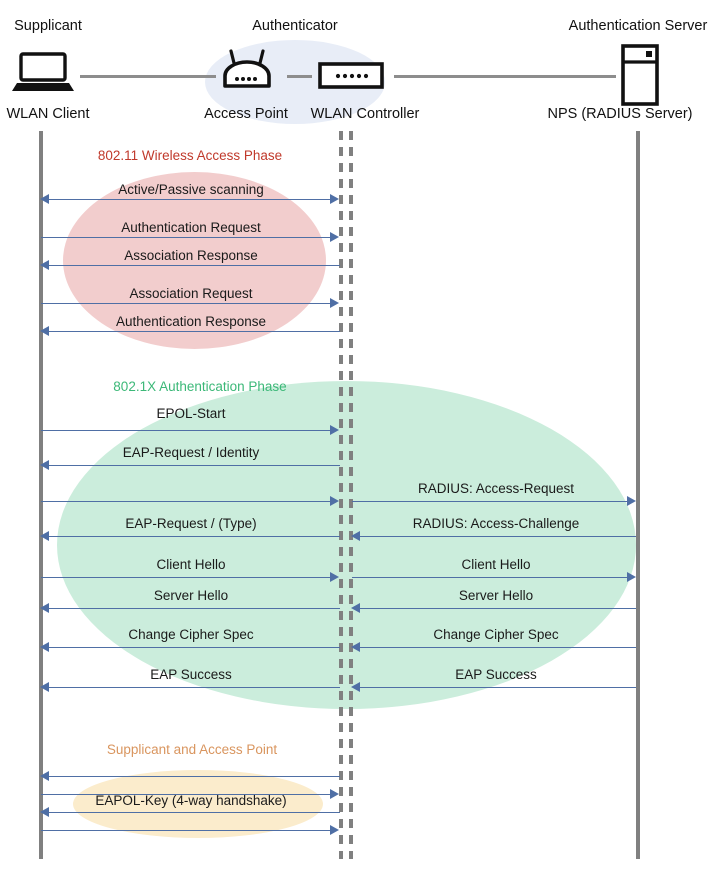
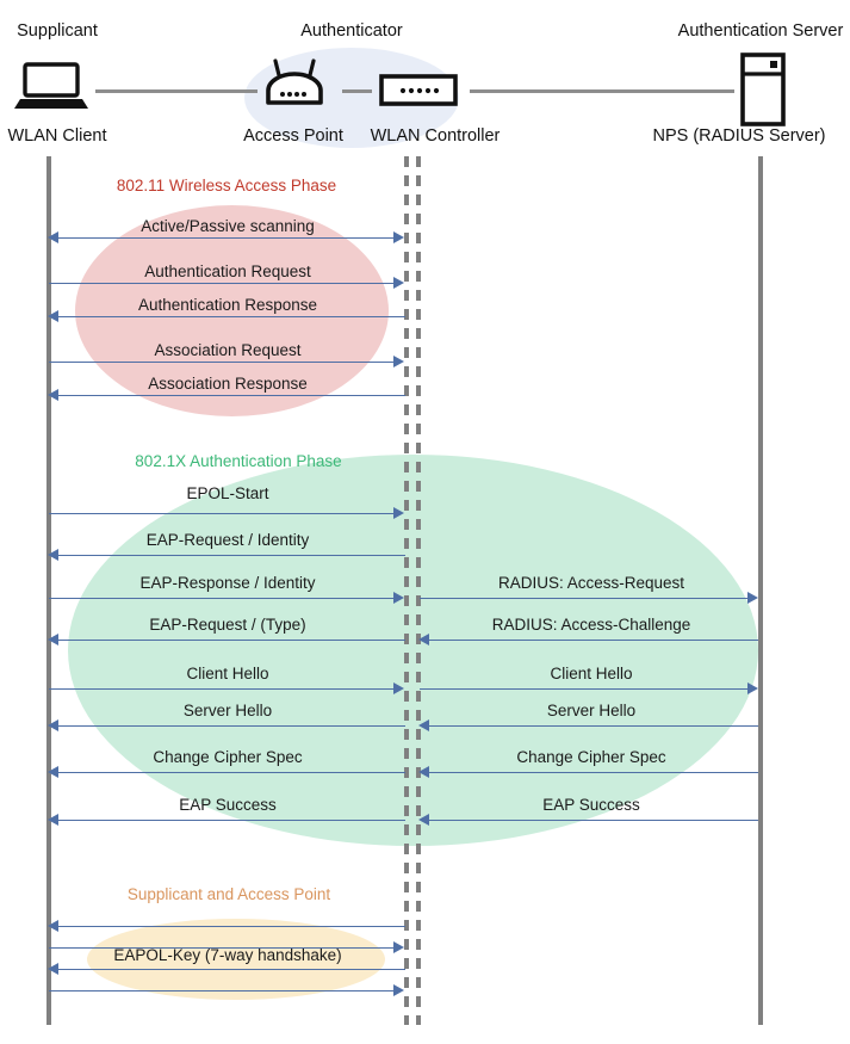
  Supplicant
  Authenticator
  Authentication Server
  WLAN Client
  Access Point
  WLAN Controller
  NPS (RADIUS Server)
  802.11 Wireless Access Phase
  Active/Passive scanning
  Authentication Request
- Association Response
+ Authentication Response
  Association Request
- Authentication Response
+ Association Response
  802.1X Authentication Phase
  EPOL-Start
  EAP-Request / Identity
+ EAP-Response / Identity
  EAP-Request / (Type)
  Client Hello
  Server Hello
  Change Cipher Spec
  EAP Success
  RADIUS: Access-Request
  RADIUS: Access-Challenge
  Client Hello
  Server Hello
  Change Cipher Spec
  EAP Success
  Supplicant and Access Point
- EAPOL-Key (4-way handshake)
+ EAPOL-Key (7-way handshake)
